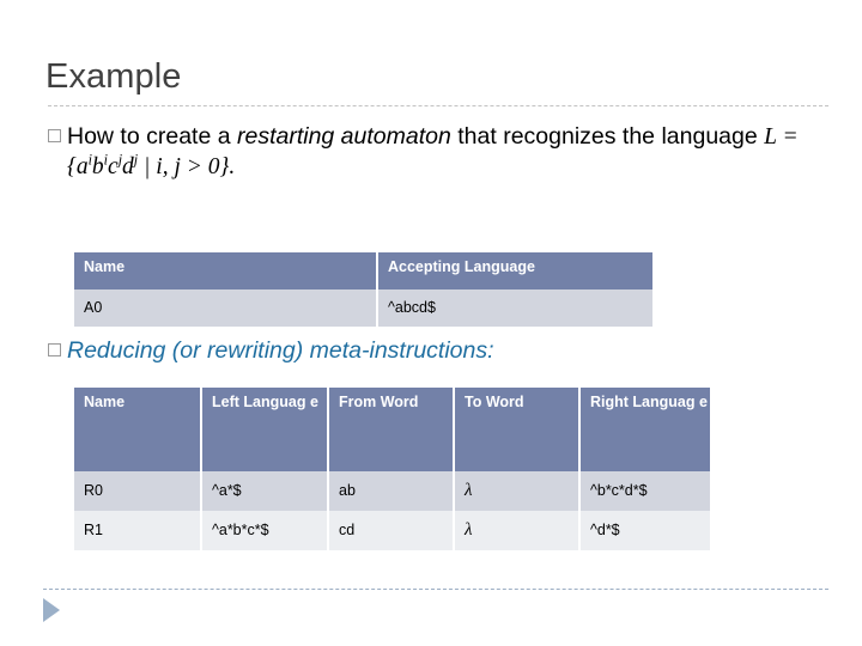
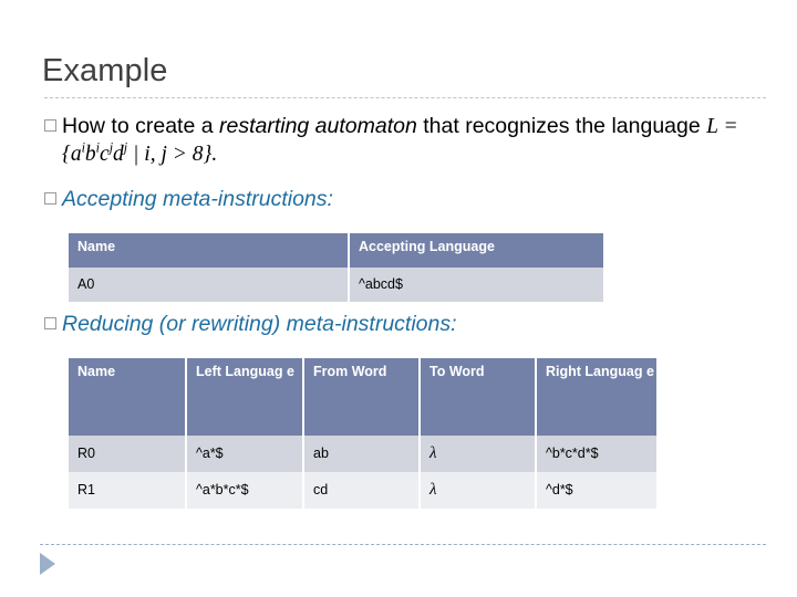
  Example
- How to create a restarting automaton that recognizes the language L = {aibicjdj | i, j > 0}.
+ How to create a restarting automaton that recognizes the language L = {aibicjdj | i, j > 8}.
+ Accepting meta-instructions:
  Name	Accepting Language
  A0	^abcd$
  Reducing (or rewriting) meta-instructions:
  Name	Left Languag e	From Word	To Word	Right Languag e
  R0	^a*$	ab	λ	^b*c*d*$
  R1	^a*b*c*$	cd	λ	^d*$
